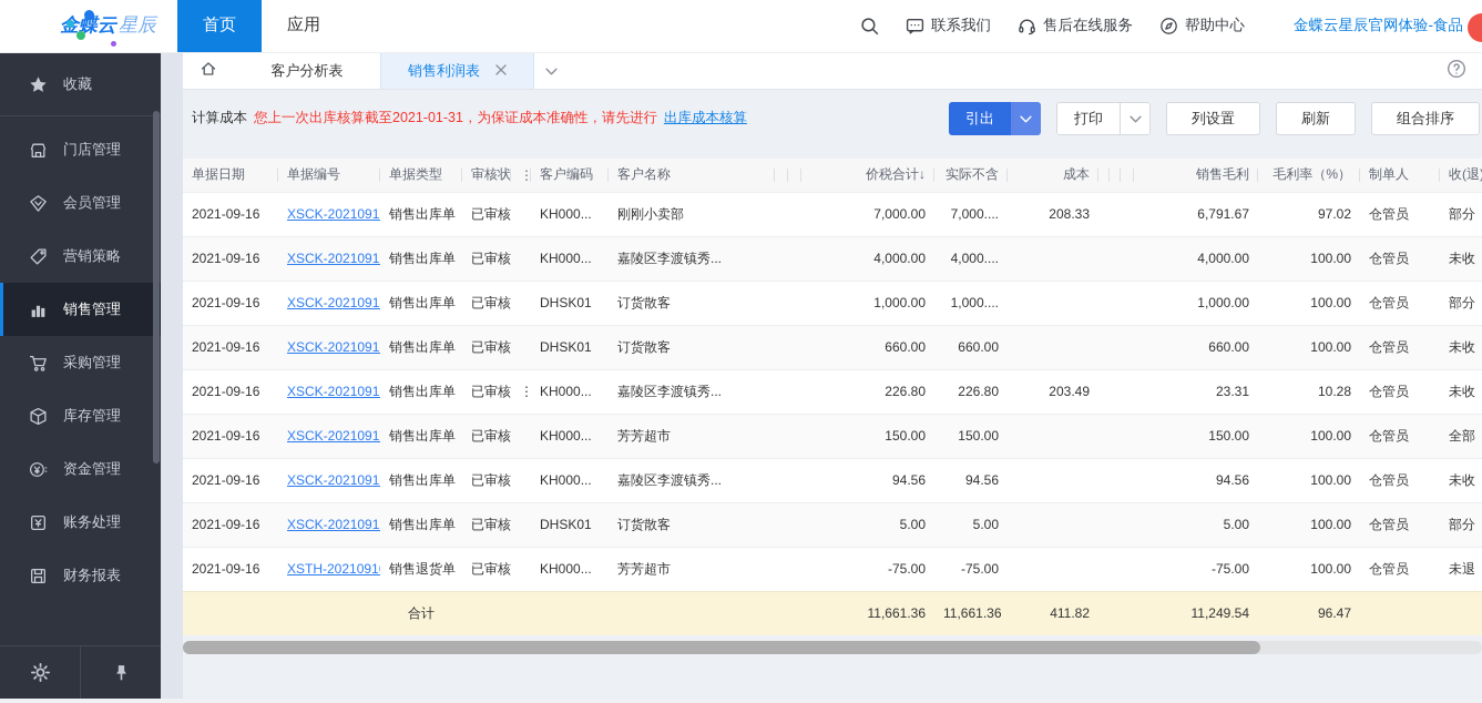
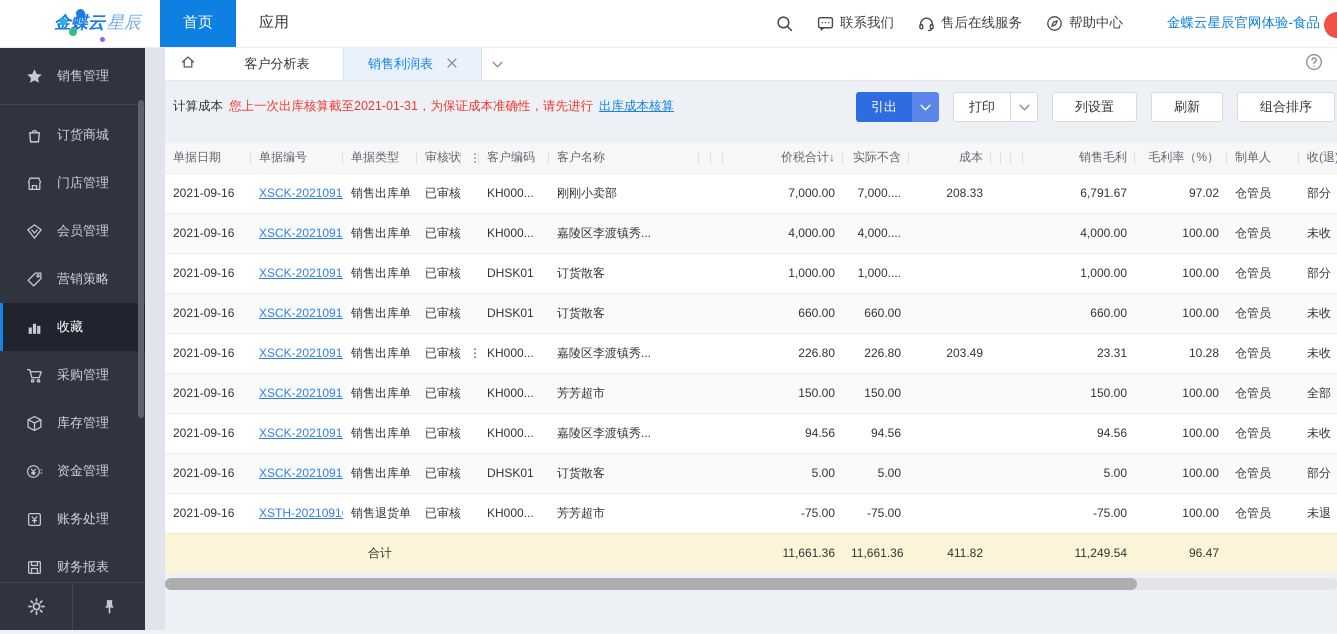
  星辰
  首页
  应用
  联系我们
  售后在线服务
  帮助中心
  金蝶云星辰官网体验-食品
- 收藏
+ 销售管理
+ 订货商城
  门店管理
  会员管理
  营销策略
- 销售管理
+ 收藏
  采购管理
  库存管理
  资金管理
  账务处理
  财务报表
  客户分析表
  销售利润表
  计算成本
  您上一次出库核算截至2021-01-31，为保证成本准确性，请先进行
  出库成本核算
  引出
  打印
  列设置
  刷新
  组合排序
  单据日期	单据编号	单据类型	审核状	⋮	客户编码	客户名称			价税合计↓	实际不含	成本				销售毛利	毛利率（%）	制单人	收(退
  2021-09-16	XSCK-2021091	销售出库单	已审核		KH000...	刚刚小卖部			7,000.00	7,000....	208.33				6,791.67	97.02	仓管员	部分
  2021-09-16	XSCK-2021091	销售出库单	已审核		KH000...	嘉陵区李渡镇秀...			4,000.00	4,000....					4,000.00	100.00	仓管员	未收
  2021-09-16	XSCK-2021091	销售出库单	已审核		DHSK01	订货散客			1,000.00	1,000....					1,000.00	100.00	仓管员	部分
  2021-09-16	XSCK-2021091	销售出库单	已审核		DHSK01	订货散客			660.00	660.00					660.00	100.00	仓管员	未收
  2021-09-16	XSCK-2021091	销售出库单	已审核	⋮	KH000...	嘉陵区李渡镇秀...			226.80	226.80	203.49				23.31	10.28	仓管员	未收
  2021-09-16	XSCK-2021091	销售出库单	已审核		KH000...	芳芳超市			150.00	150.00					150.00	100.00	仓管员	全部
  2021-09-16	XSCK-2021091	销售出库单	已审核		KH000...	嘉陵区李渡镇秀...			94.56	94.56					94.56	100.00	仓管员	未收
  2021-09-16	XSCK-2021091	销售出库单	已审核		DHSK01	订货散客			5.00	5.00					5.00	100.00	仓管员	部分
  2021-09-16	XSTH-2021091	销售退货单	已审核		KH000...	芳芳超市			-75.00	-75.00					-75.00	100.00	仓管员	未退
  		合计							11,661.36	11,661.36	411.82				11,249.54	96.47
